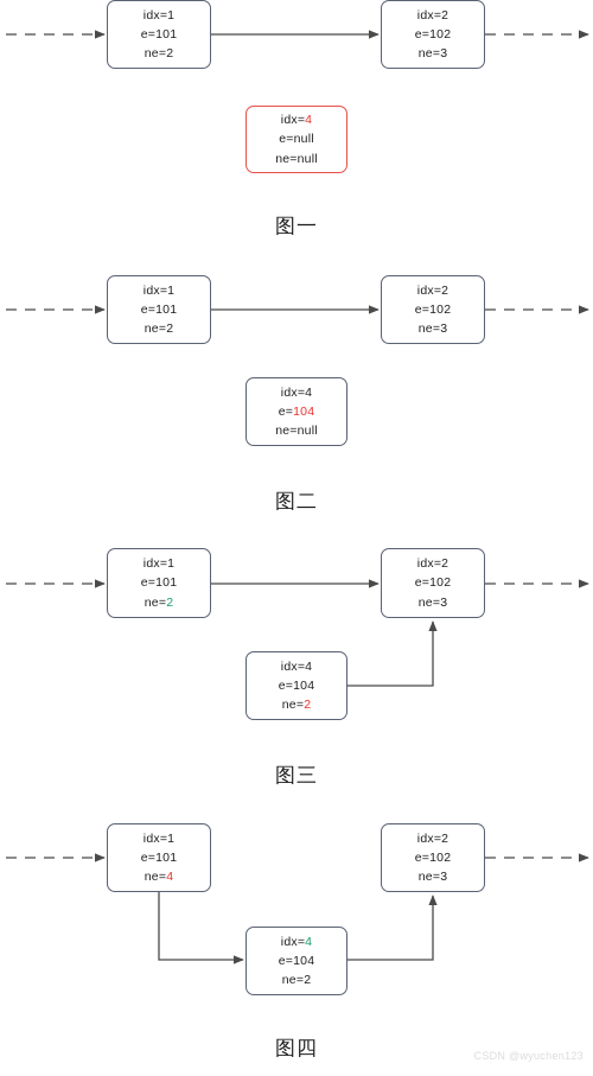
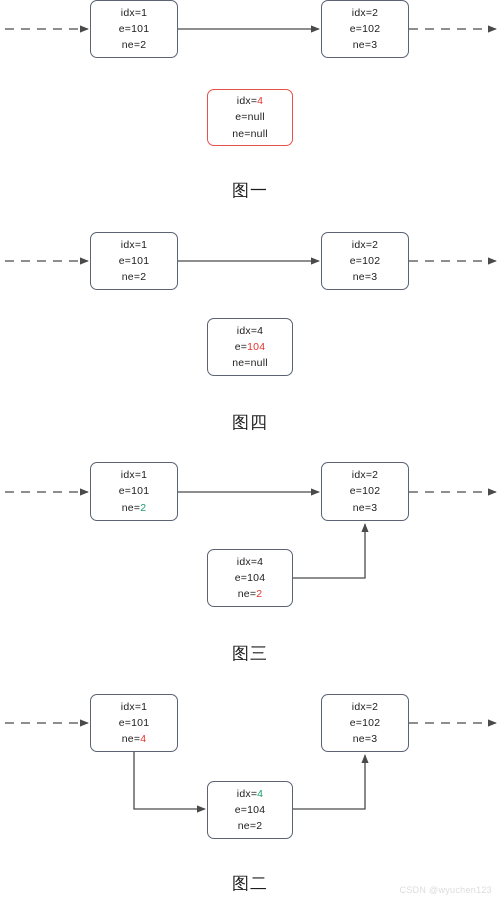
  idx=1
  e=101
  ne=2
  idx=2
  e=102
  ne=3
  idx=4
  e=null
  ne=null
  图一
  idx=1
  e=101
  ne=2
  idx=2
  e=102
  ne=3
  idx=4
  e=104
  ne=null
- 图二
+ 图四
  idx=1
  e=101
  ne=2
  idx=2
  e=102
  ne=3
  idx=4
  e=104
  ne=2
  图三
  idx=1
  e=101
  ne=4
  idx=2
  e=102
  ne=3
  idx=4
  e=104
  ne=2
- 图四
+ 图二
  CSDN @wyuchen123
